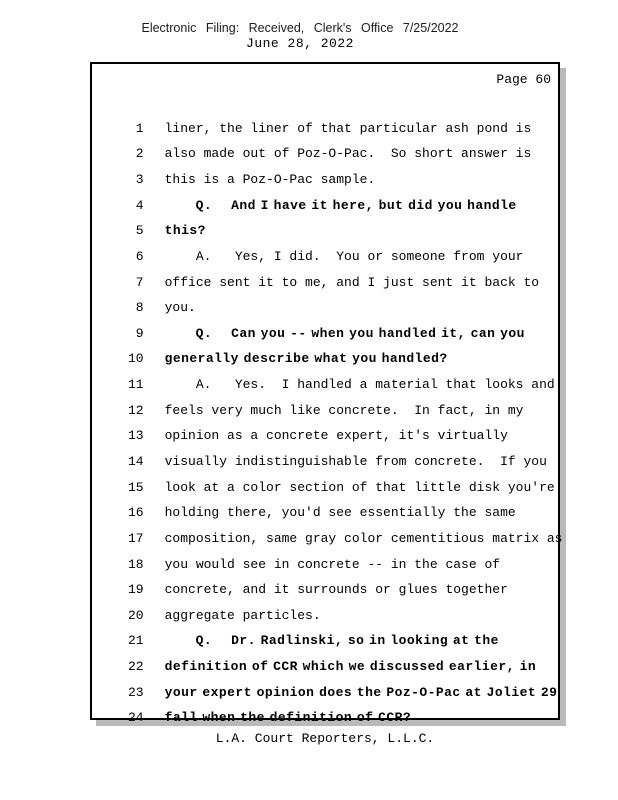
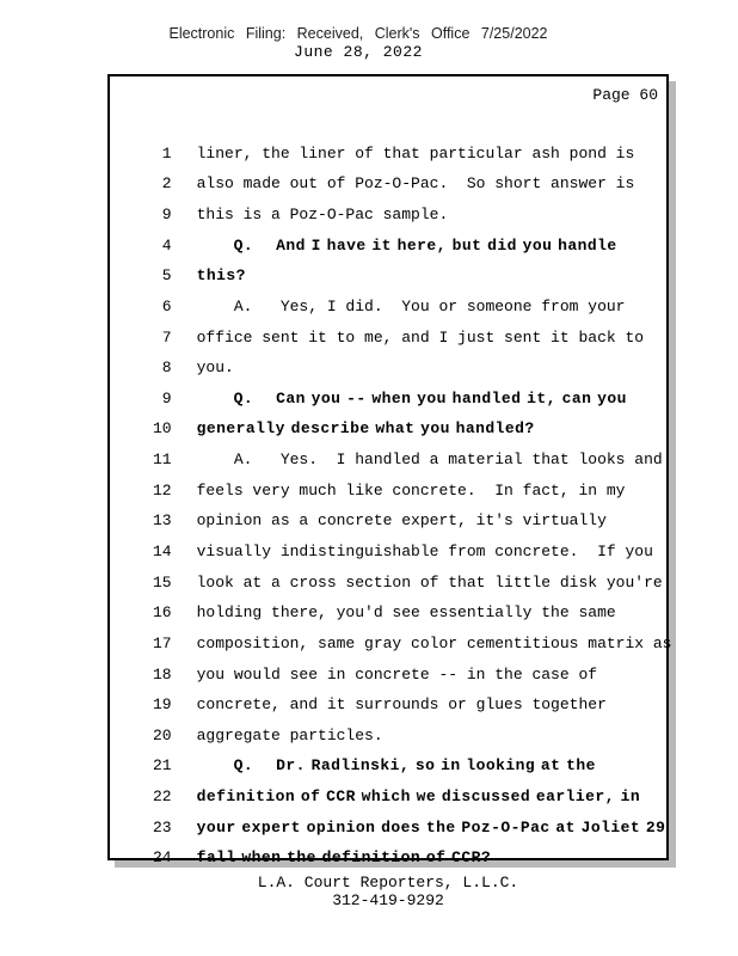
  Electronic Filing: Received, Clerk's Office 7/25/2022
  June 28, 2022
  Page 60
  1 liner, the liner of that particular ash pond is
  2 also made out of Poz-O-Pac. So short answer is
- 3 this is a Poz-O-Pac sample.
+ 9 this is a Poz-O-Pac sample.
  4 Q. And I have it here, but did you handle
  5 this?
  6 A. Yes, I did. You or someone from your
  7 office sent it to me, and I just sent it back to
  8 you.
  9 Q. Can you -- when you handled it, can you
  10 generally describe what you handled?
  11 A. Yes. I handled a material that looks and
  12 feels very much like concrete. In fact, in my
  13 opinion as a concrete expert, it's virtually
  14 visually indistinguishable from concrete. If you
- 15 look at a color section of that little disk you're
+ 15 look at a cross section of that little disk you're
  16 holding there, you'd see essentially the same
  17 composition, same gray color cementitious matrix as
  18 you would see in concrete -- in the case of
  19 concrete, and it surrounds or glues together
  20 aggregate particles.
  21 Q. Dr. Radlinski, so in looking at the
  22 definition of CCR which we discussed earlier, in
  23 your expert opinion does the Poz-O-Pac at Joliet 29
  24 fall when the definition of CCR?
  L.A. Court Reporters, L.L.C.
+ 312-419-9292
